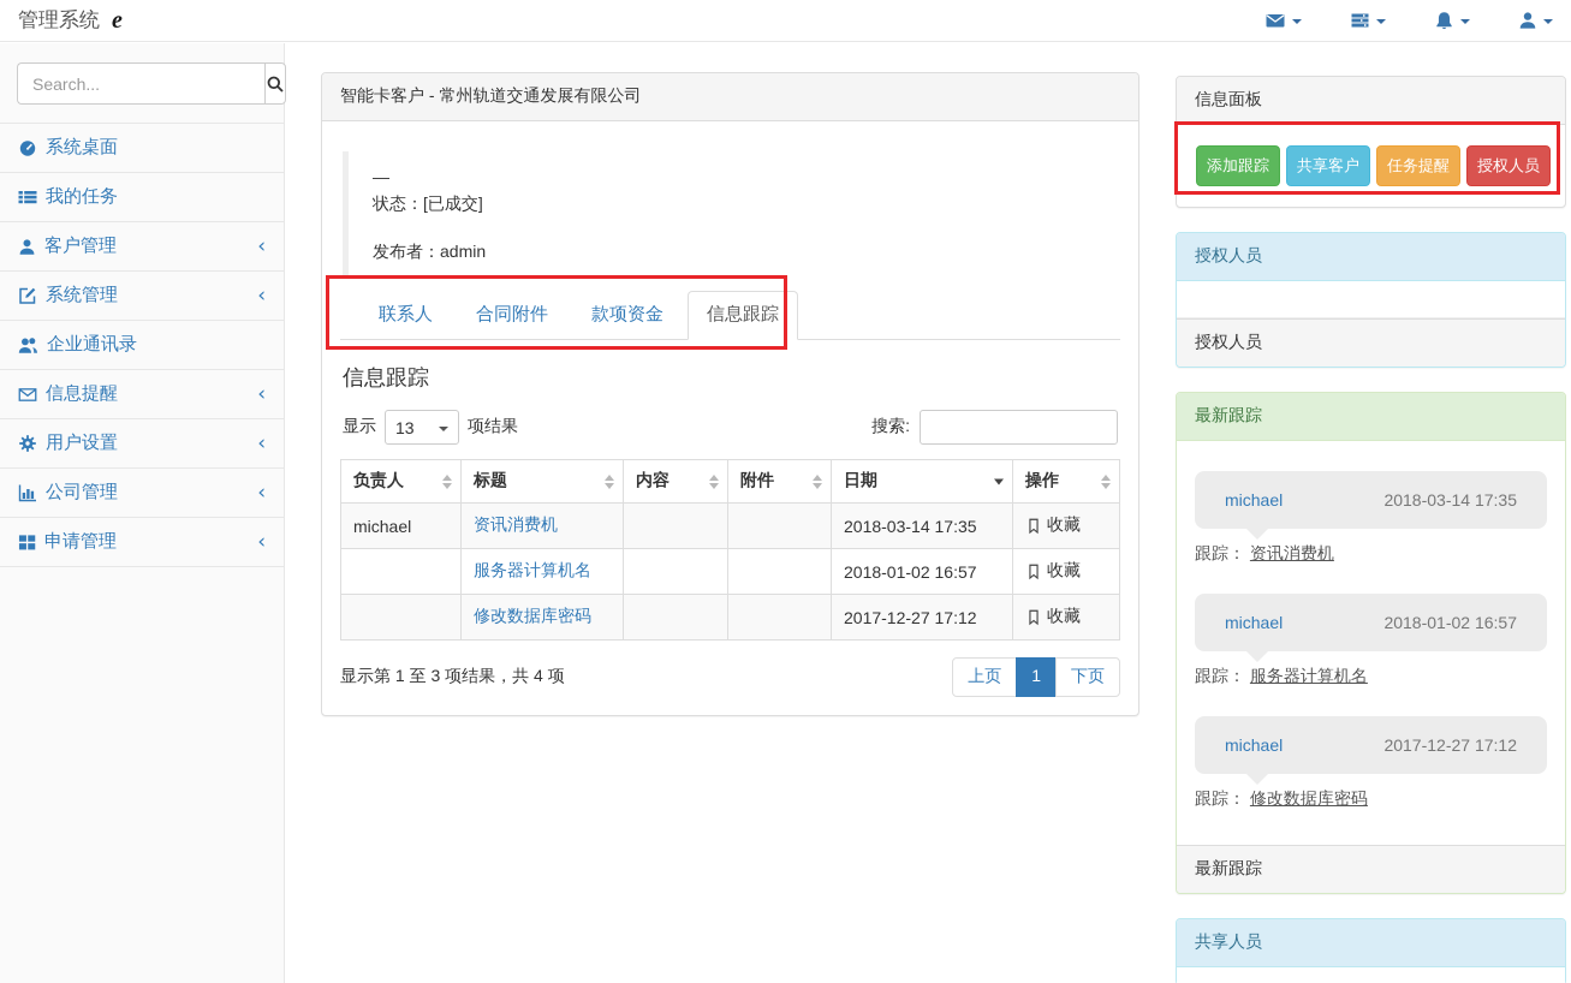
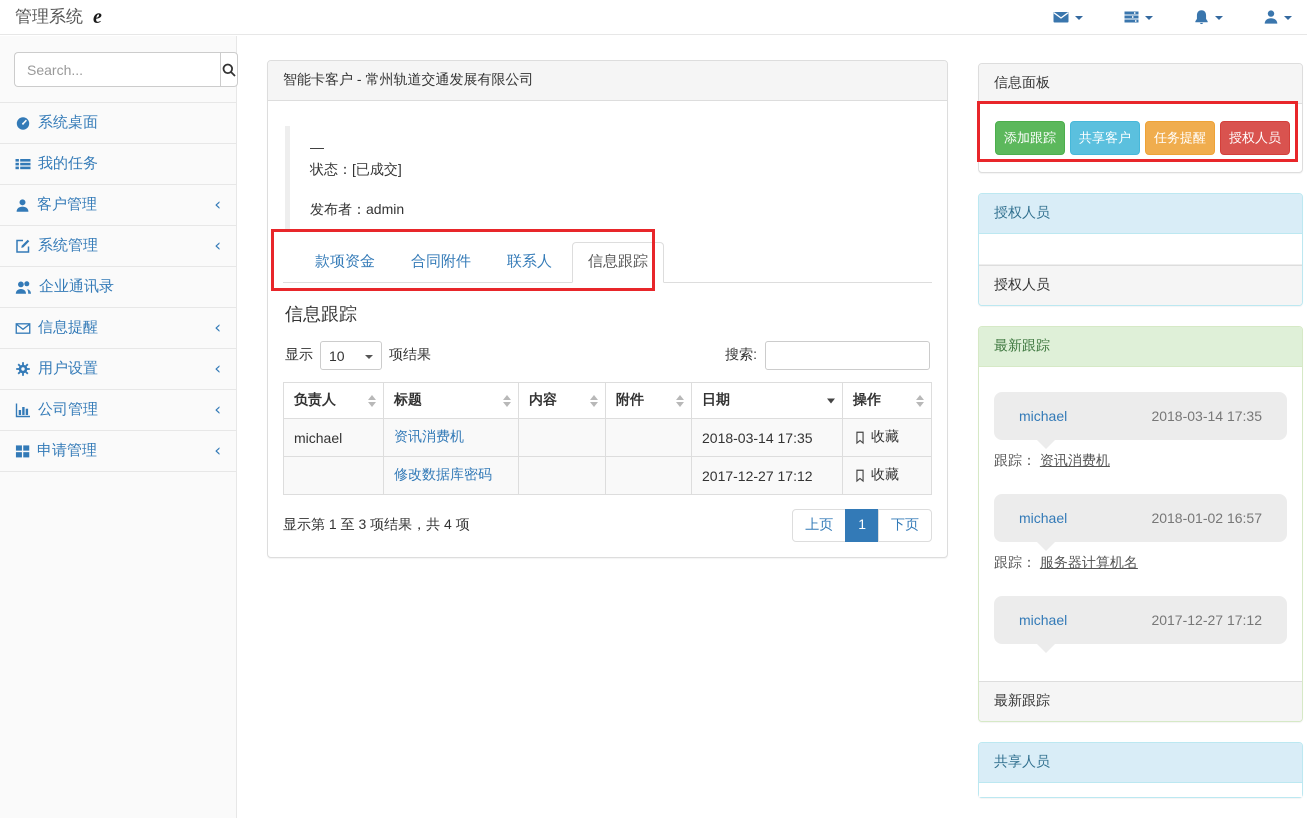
  管理系统
  e
  Search...
  系统桌面
  我的任务
  客户管理
  ‹
  系统管理
  ‹
  企业通讯录
  信息提醒
  ‹
  用户设置
  ‹
  公司管理
  ‹
  申请管理
  ‹
  智能卡客户 - 常州轨道交通发展有限公司
  —
  状态：[已成交]
  发布者：admin
- 联系人
+ 款项资金
  合同附件
- 款项资金
+ 联系人
  信息跟踪
  信息跟踪
  显示
- 13
+ 10
  项结果
  搜索:
  负责人	标题	内容	附件	日期	操作
  michael	资讯消费机			2018-03-14 17:35	收藏
- 	服务器计算机名			2018-01-02 16:57	收藏
  	修改数据库密码			2017-12-27 17:12	收藏
  显示第 1 至 3 项结果，共 4 项
  上页
  1
  下页
  信息面板
  添加跟踪
  共享客户
  任务提醒
  授权人员
  授权人员
  授权人员
  最新跟踪
  michael
  2018-03-14 17:35
  跟踪： 资讯消费机
  michael
  2018-01-02 16:57
  跟踪： 服务器计算机名
  michael
  2017-12-27 17:12
- 跟踪： 修改数据库密码
  最新跟踪
  共享人员
